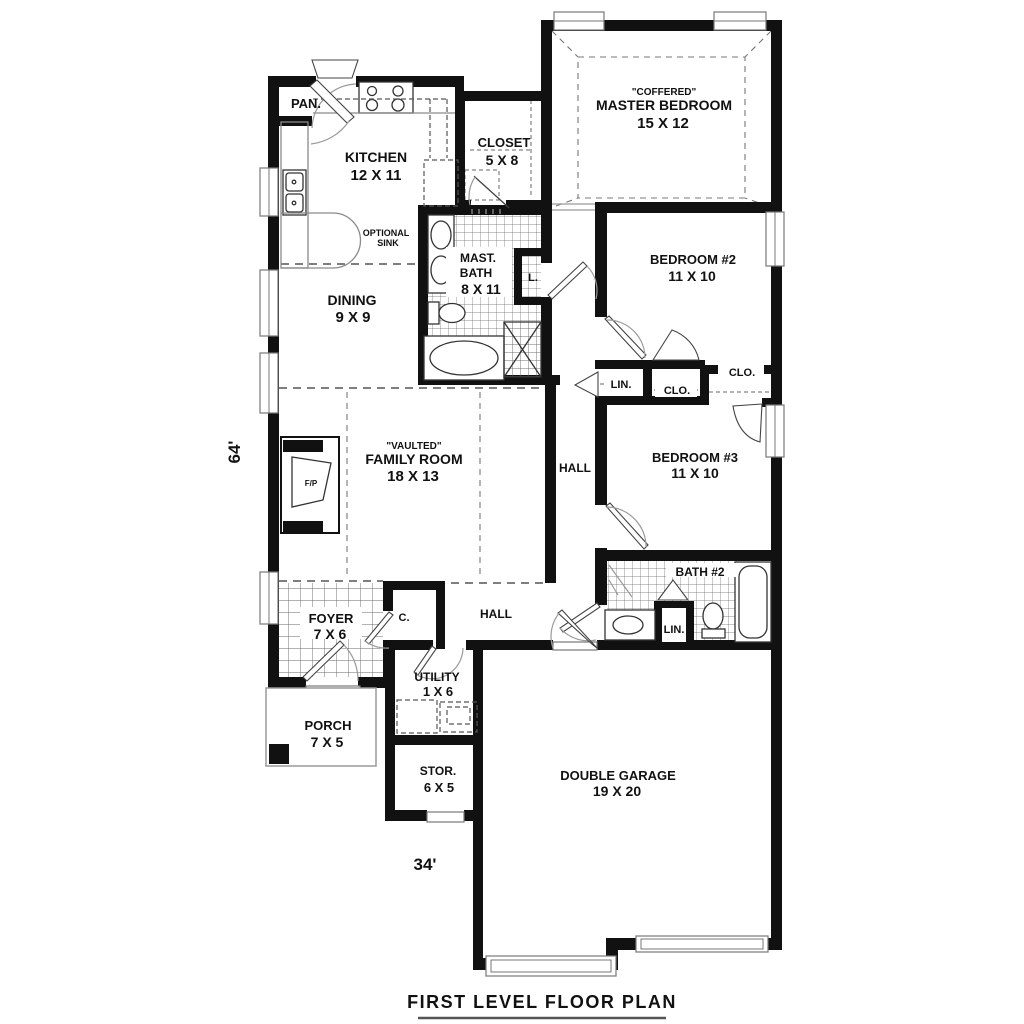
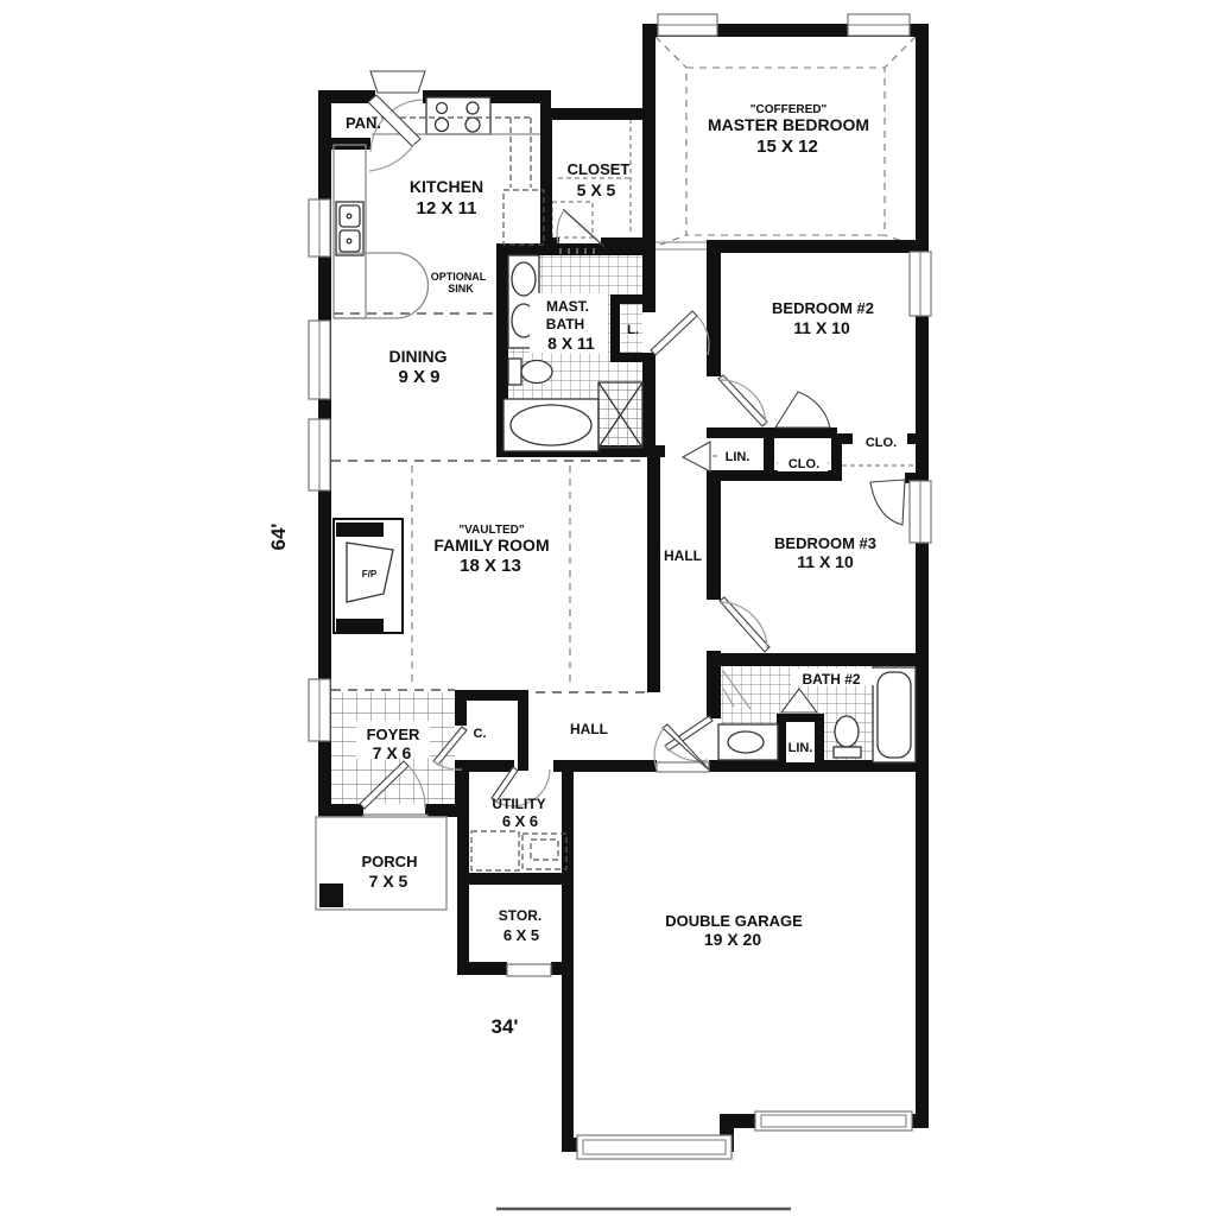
  PAN.
  KITCHEN
  12 X 11
  CLOSET
- 5 X 8
+ 5 X 5
  "COFFERED"
  MASTER BEDROOM
  15 X 12
  OPTIONAL
  SINK
  MAST.
  BATH
  8 X 11
  L.
  BEDROOM #2
  11 X 10
  DINING
  9 X 9
  LIN.
  CLO.
  CLO.
  HALL
  "VAULTED"
  FAMILY ROOM
  18 X 13
  BEDROOM #3
  11 X 10
  F/P
  FOYER
  7 X 6
  C.
  HALL
  BATH #2
  LIN.
  UTILITY
- 1 X 6
+ 6 X 6
  PORCH
  7 X 5
  STOR.
  6 X 5
  DOUBLE GARAGE
  19 X 20
  34'
- FIRST LEVEL FLOOR PLAN
